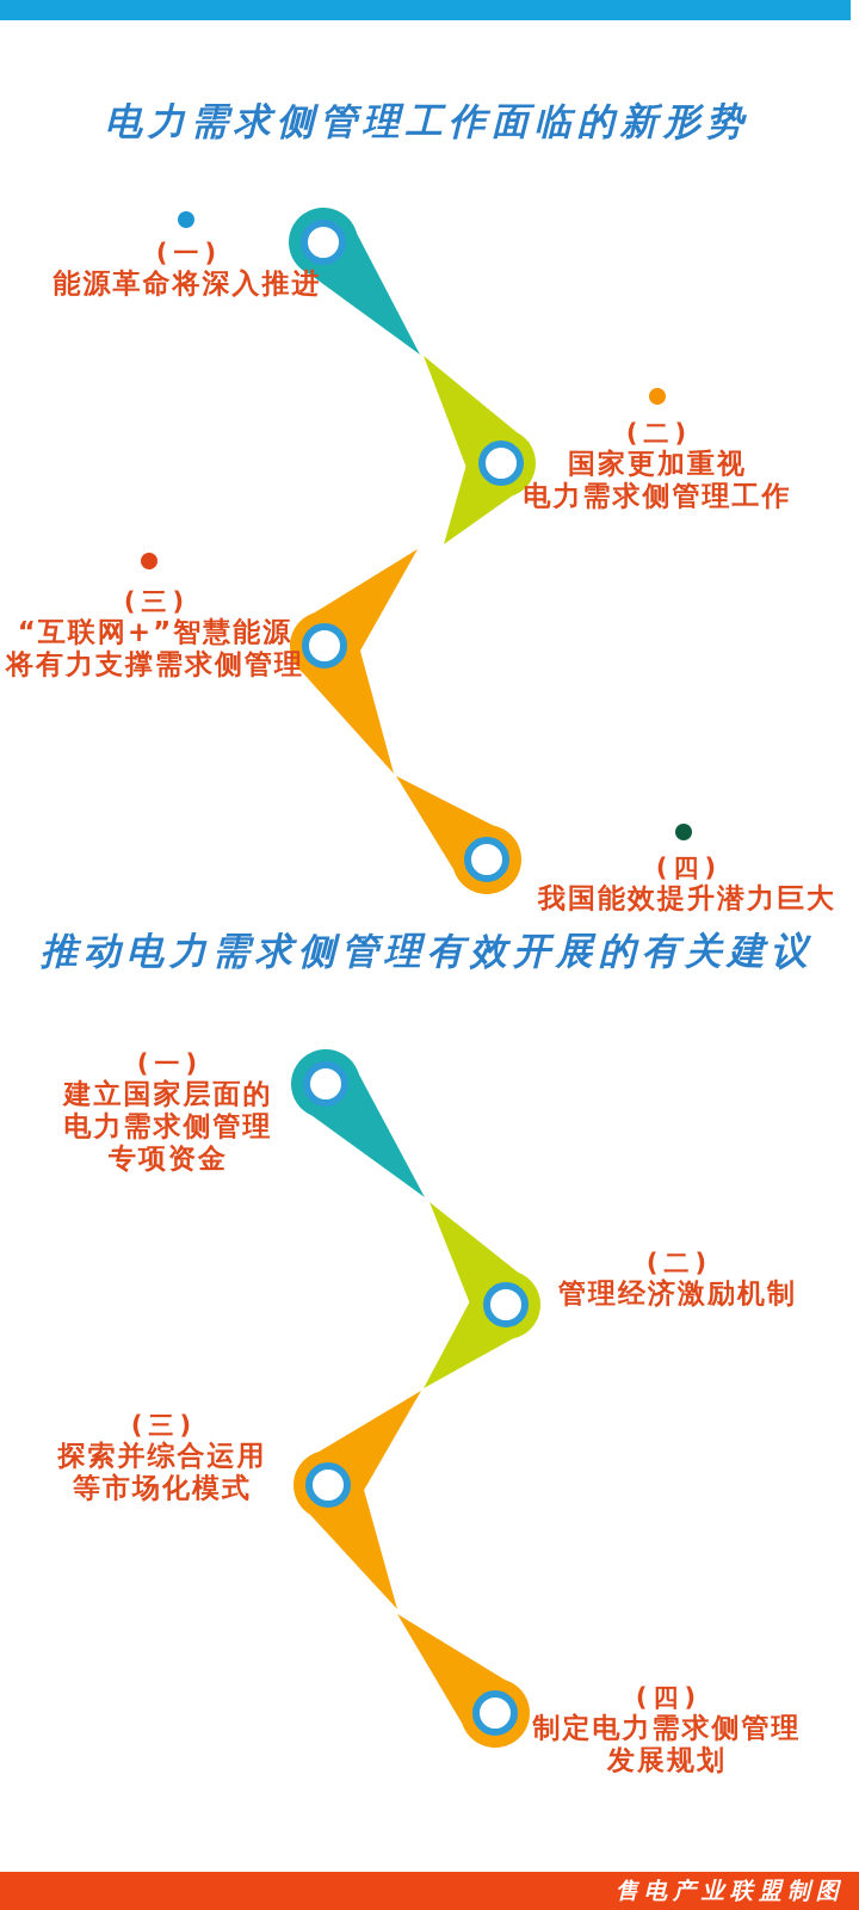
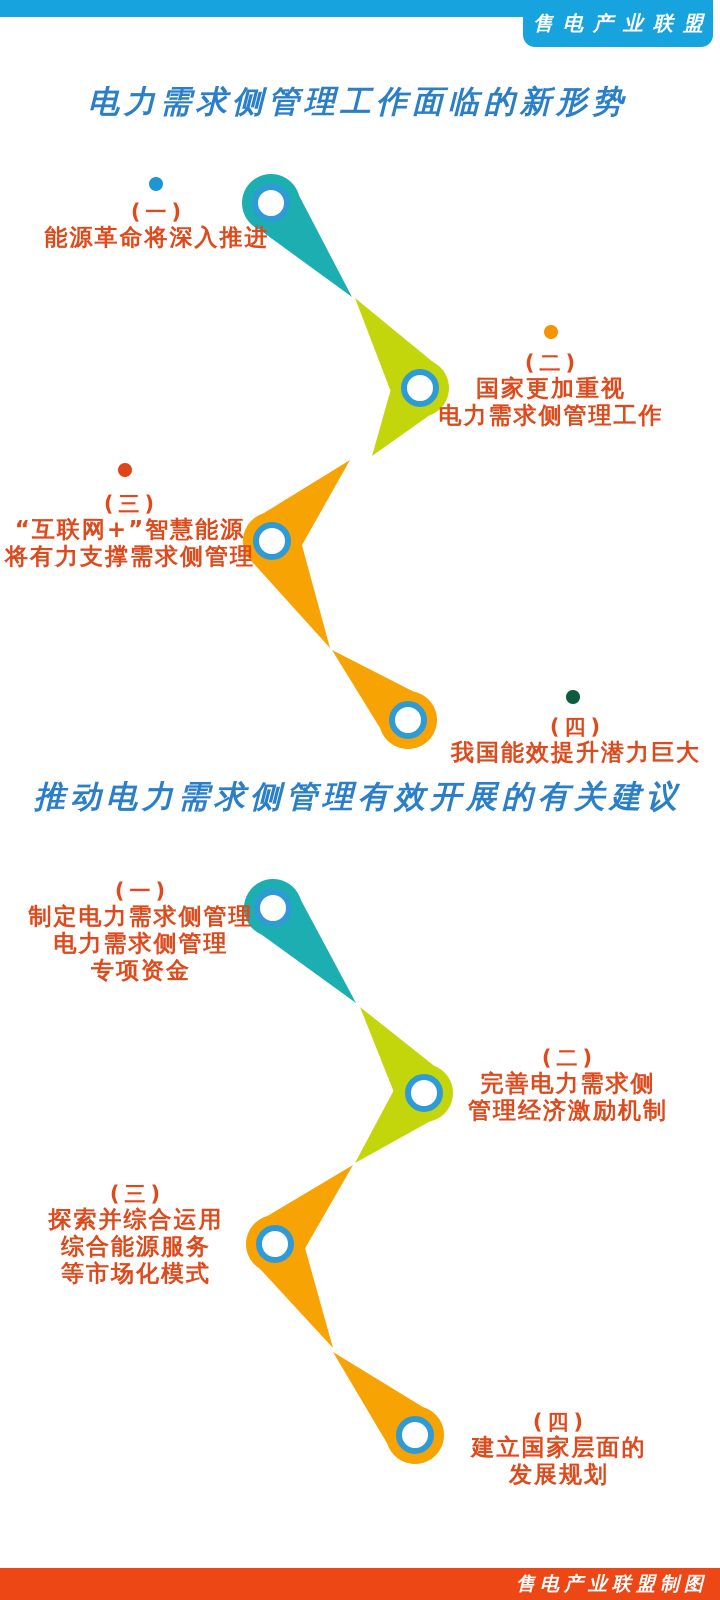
+ 售电产业联盟
  电力需求侧管理工作面临的新形势
  推动电力需求侧管理有效开展的有关建议
  (一)
  能源革命将深入推进
  (二)
  国家更加重视
  电力需求侧管理工作
  (三)
  “互联网+”智慧能源
  将有力支撑需求侧管理
  (四)
  我国能效提升潜力巨大
  (一)
- 建立国家层面的
+ 制定电力需求侧管理
  电力需求侧管理
  专项资金
  (二)
+ 完善电力需求侧
  管理经济激励机制
  (三)
  探索并综合运用
+ 综合能源服务
  等市场化模式
  (四)
- 制定电力需求侧管理
+ 建立国家层面的
  发展规划
  售电产业联盟制图
